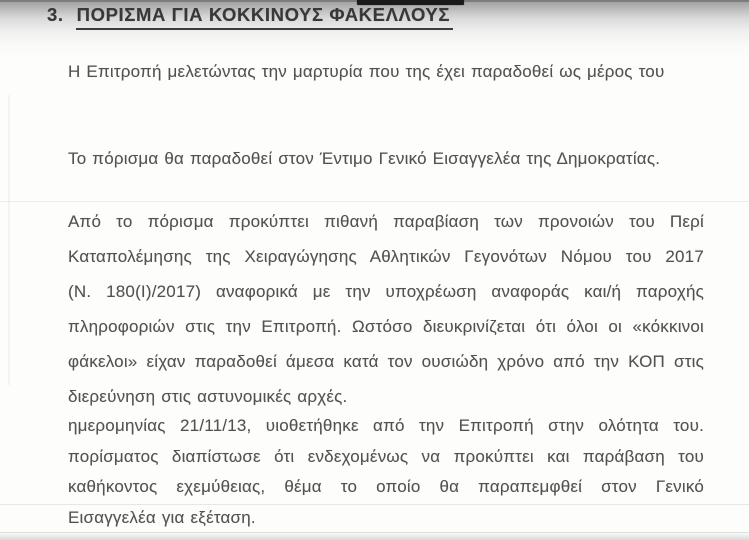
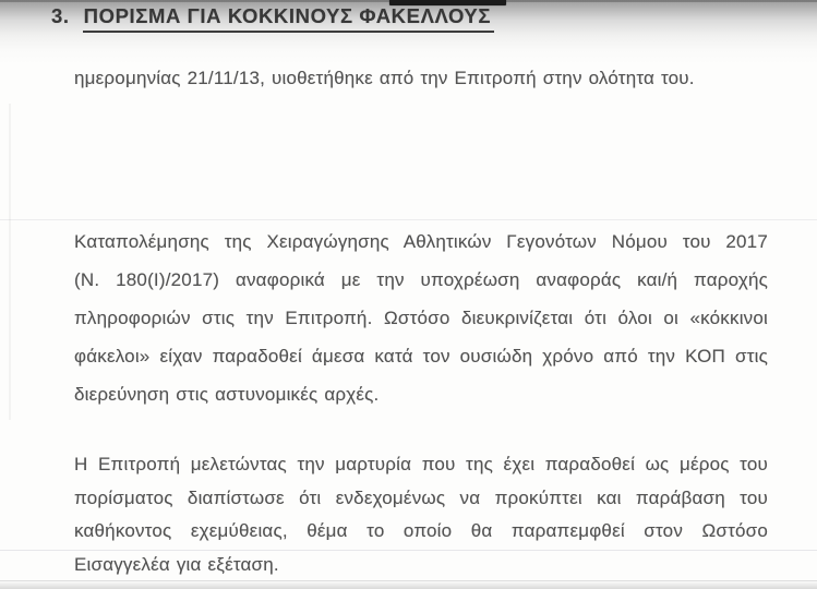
  3. ΠΟΡΙΣΜΑ ΓΙΑ ΚΟΚΚΙΝΟΥΣ ΦΑΚΕΛΛΟΥΣ
- Η Επιτροπή μελετώντας την μαρτυρία που της έχει παραδοθεί ως μέρος του
+ ημερομηνίας 21/11/13, υιοθετήθηκε από την Επιτροπή στην ολότητα του.
- Το πόρισμα θα παραδοθεί στον Έντιμο Γενικό Εισαγγελέα της Δημοκρατίας.
- Από το πόρισμα προκύπτει πιθανή παραβίαση των προνοιών του Περί
  Καταπολέμησης της Χειραγώγησης Αθλητικών Γεγονότων Νόμου του 2017
  (Ν. 180(Ι)/2017) αναφορικά με την υποχρέωση αναφοράς και/ή παροχής
  πληροφοριών στις την Επιτροπή. Ωστόσο διευκρινίζεται ότι όλοι οι «κόκκινοι
  φάκελοι» είχαν παραδοθεί άμεσα κατά τον ουσιώδη χρόνο από την ΚΟΠ στις
  διερεύνηση στις αστυνομικές αρχές.
- ημερομηνίας 21/11/13, υιοθετήθηκε από την Επιτροπή στην ολότητα του.
+ Η Επιτροπή μελετώντας την μαρτυρία που της έχει παραδοθεί ως μέρος του
  πορίσματος διαπίστωσε ότι ενδεχομένως να προκύπτει και παράβαση του
- καθήκοντος εχεμύθειας, θέμα το οποίο θα παραπεμφθεί στον Γενικό
+ καθήκοντος εχεμύθειας, θέμα το οποίο θα παραπεμφθεί στον Ωστόσο
  Εισαγγελέα για εξέταση.
